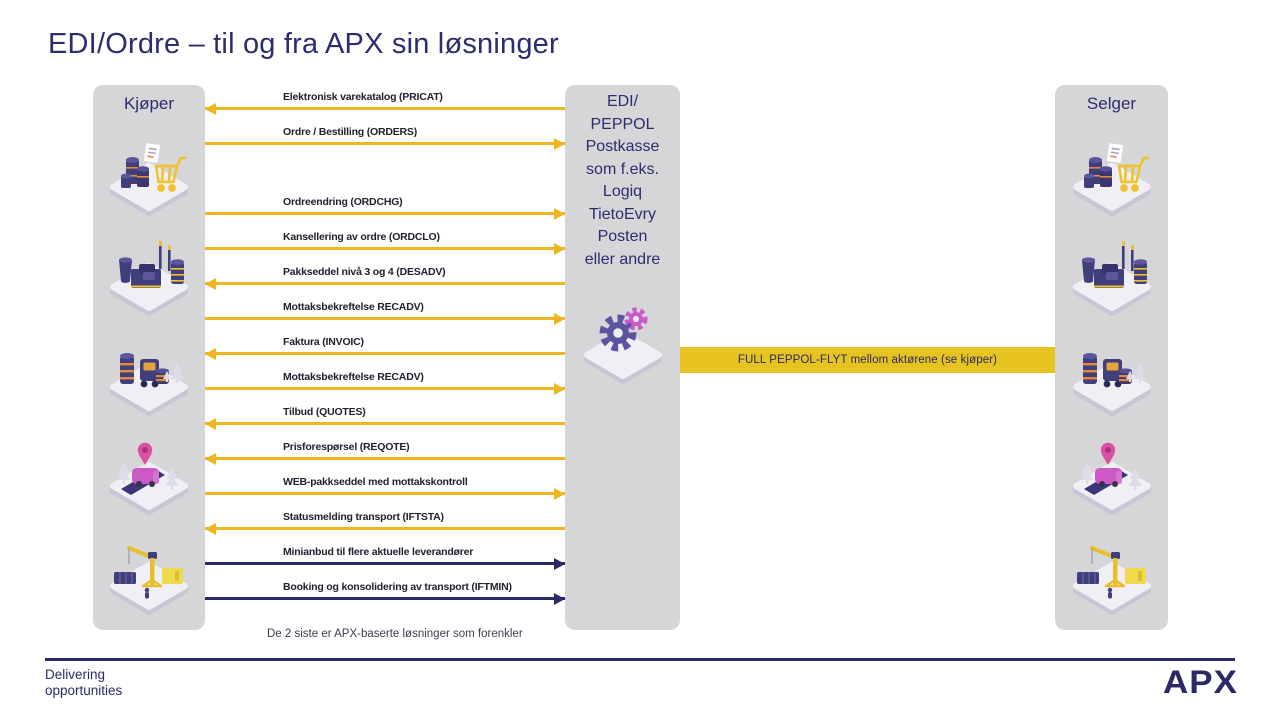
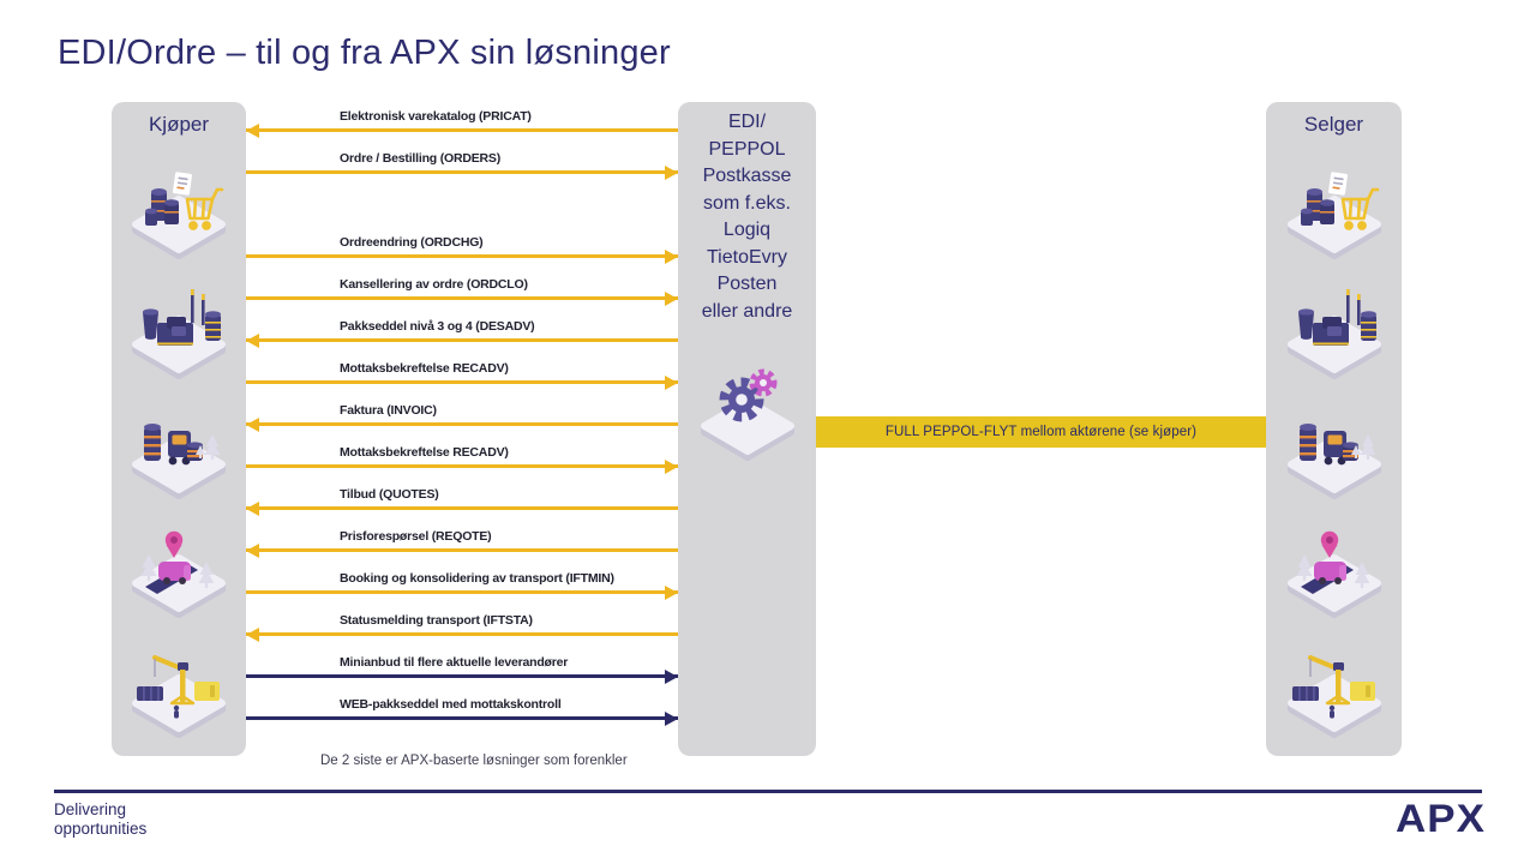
  EDI/Ordre – til og fra APX sin løsninger
  Kjøper
  Elektronisk varekatalog (PRICAT)
  Ordre / Bestilling (ORDERS)
  Ordreendring (ORDCHG)
  Kansellering av ordre (ORDCLO)
  Pakkseddel nivå 3 og 4 (DESADV)
  Mottaksbekreftelse RECADV)
  Faktura (INVOIC)
  Mottaksbekreftelse RECADV)
  Tilbud (QUOTES)
  Prisforespørsel (REQOTE)
- WEB-pakkseddel med mottakskontroll
+ Booking og konsolidering av transport (IFTMIN)
  Statusmelding transport (IFTSTA)
  Minianbud til flere aktuelle leverandører
- Booking og konsolidering av transport (IFTMIN)
+ WEB-pakkseddel med mottakskontroll
  EDI/
  PEPPOL
  Postkasse
  som f.eks.
  Logiq
  TietoEvry
  Posten
  eller andre
  FULL PEPPOL-FLYT mellom aktørene (se kjøper)
  Selger
  De 2 siste er APX-baserte løsninger som forenkler
  Delivering
  opportunities
  APX
